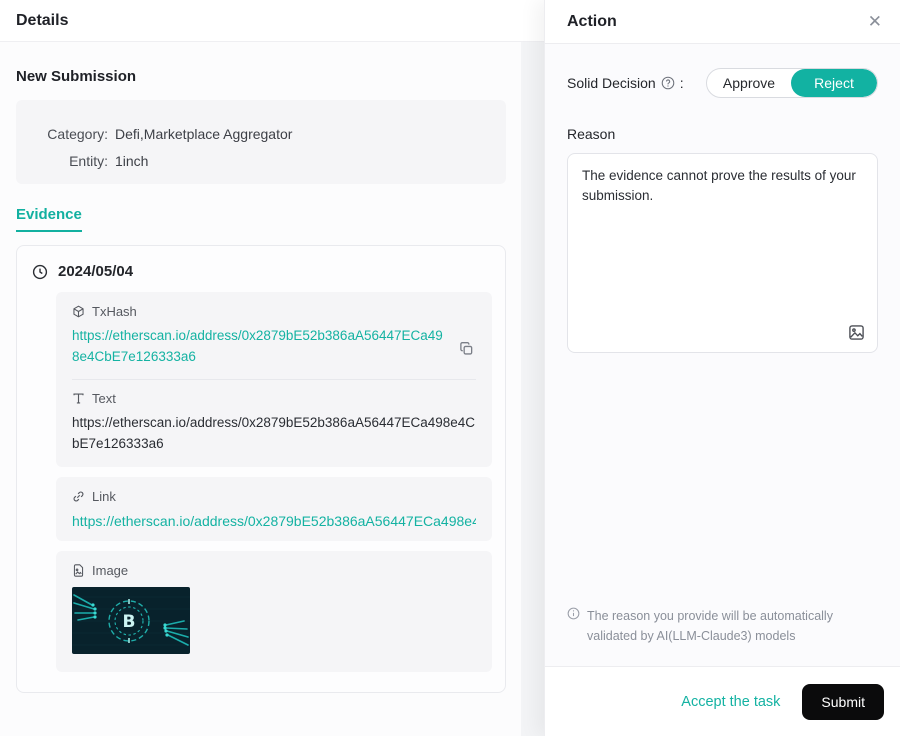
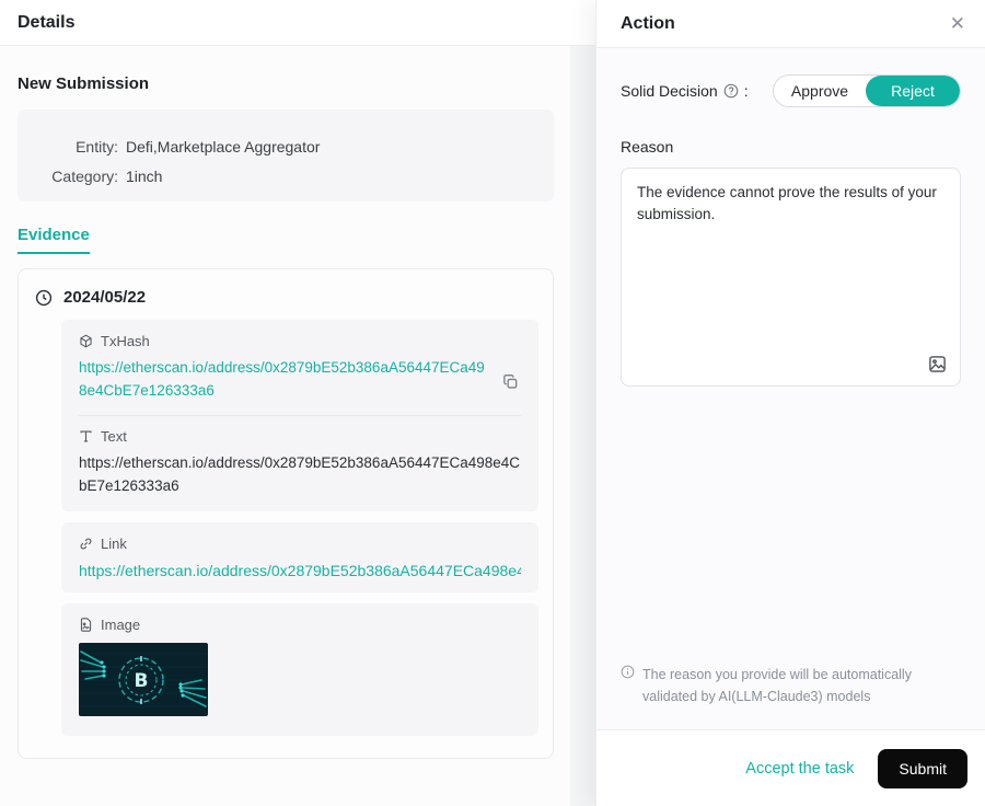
  Details
  New Submission
- Category:
+ Entity:
  Defi,Marketplace Aggregator
- Entity:
+ Category:
  1inch
  Evidence
- 2024/05/04
+ 2024/05/22
  TxHash
  https://etherscan.io/address/0x2879bE52b386aA56447ECa498e4CbE7e126333a6
  Text
  https://etherscan.io/address/0x2879bE52b386aA56447ECa498e4CbE7e126333a6
  Link
  https://etherscan.io/address/0x2879bE52b386aA56447ECa498e4
  Image
  B
  Action
  ✕
  Solid Decision
  :
  Approve
  Reject
  Reason
  The reason you provide will be automatically validated by AI(LLM-Claude3) models
  Accept the task
  Submit
